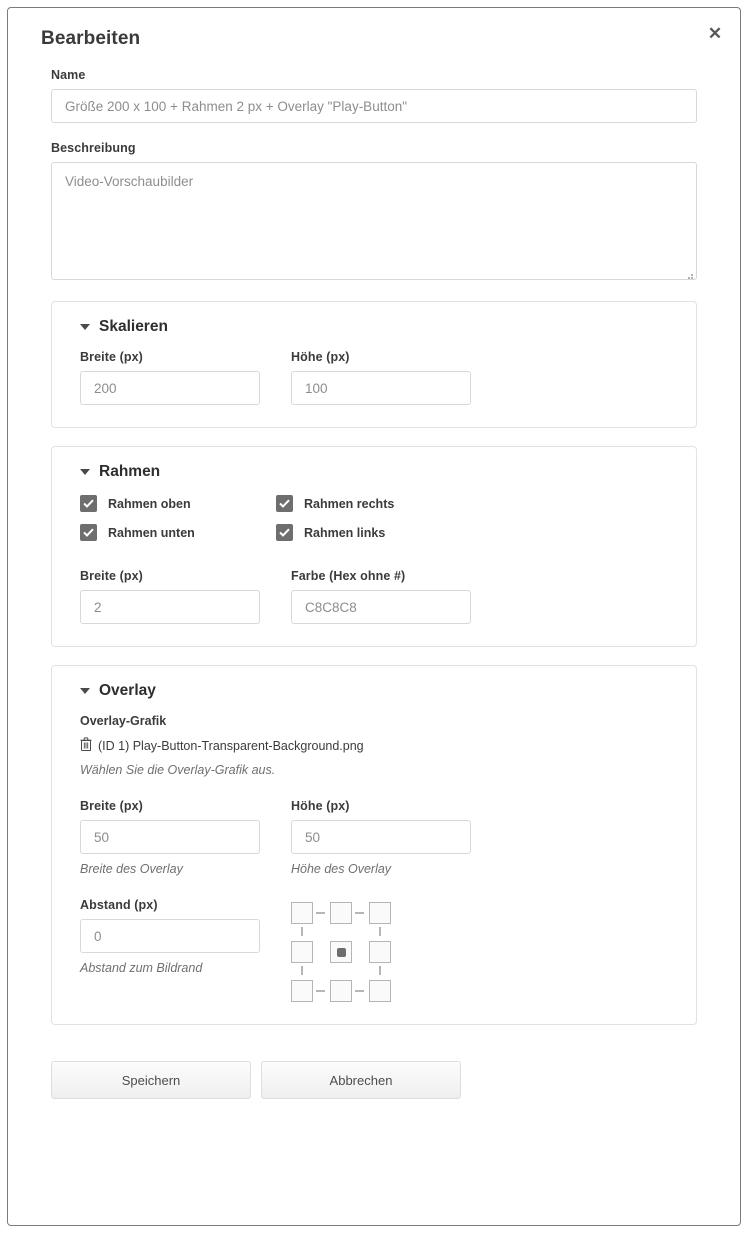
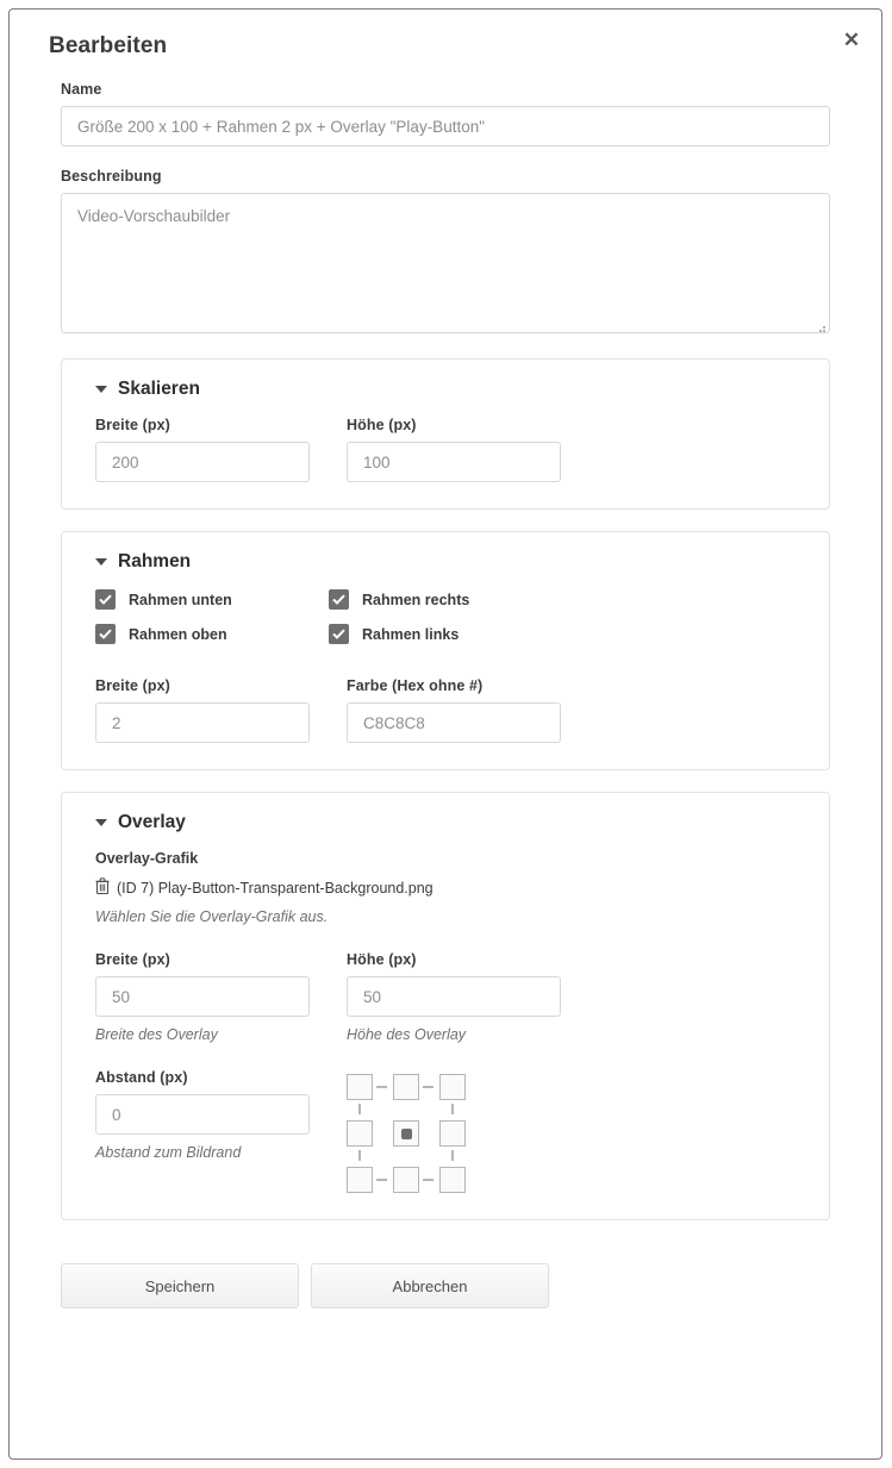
  Bearbeiten
  ✕
  Name
  Größe 200 x 100 + Rahmen 2 px + Overlay "Play-Button"
  Beschreibung
  Video-Vorschaubilder
  Skalieren
  Breite (px)
  200
  Höhe (px)
  100
  Rahmen
- Rahmen oben
+ Rahmen unten
  Rahmen rechts
- Rahmen unten
+ Rahmen oben
  Rahmen links
  Breite (px)
  2
  Farbe (Hex ohne #)
  C8C8C8
  Overlay
  Overlay-Grafik
- (ID 1) Play-Button-Transparent-Background.png
+ (ID 7) Play-Button-Transparent-Background.png
  Wählen Sie die Overlay-Grafik aus.
  Breite (px)
  50
  Breite des Overlay
  Höhe (px)
  50
  Höhe des Overlay
  Abstand (px)
  0
  Abstand zum Bildrand
  Speichern
  Abbrechen
